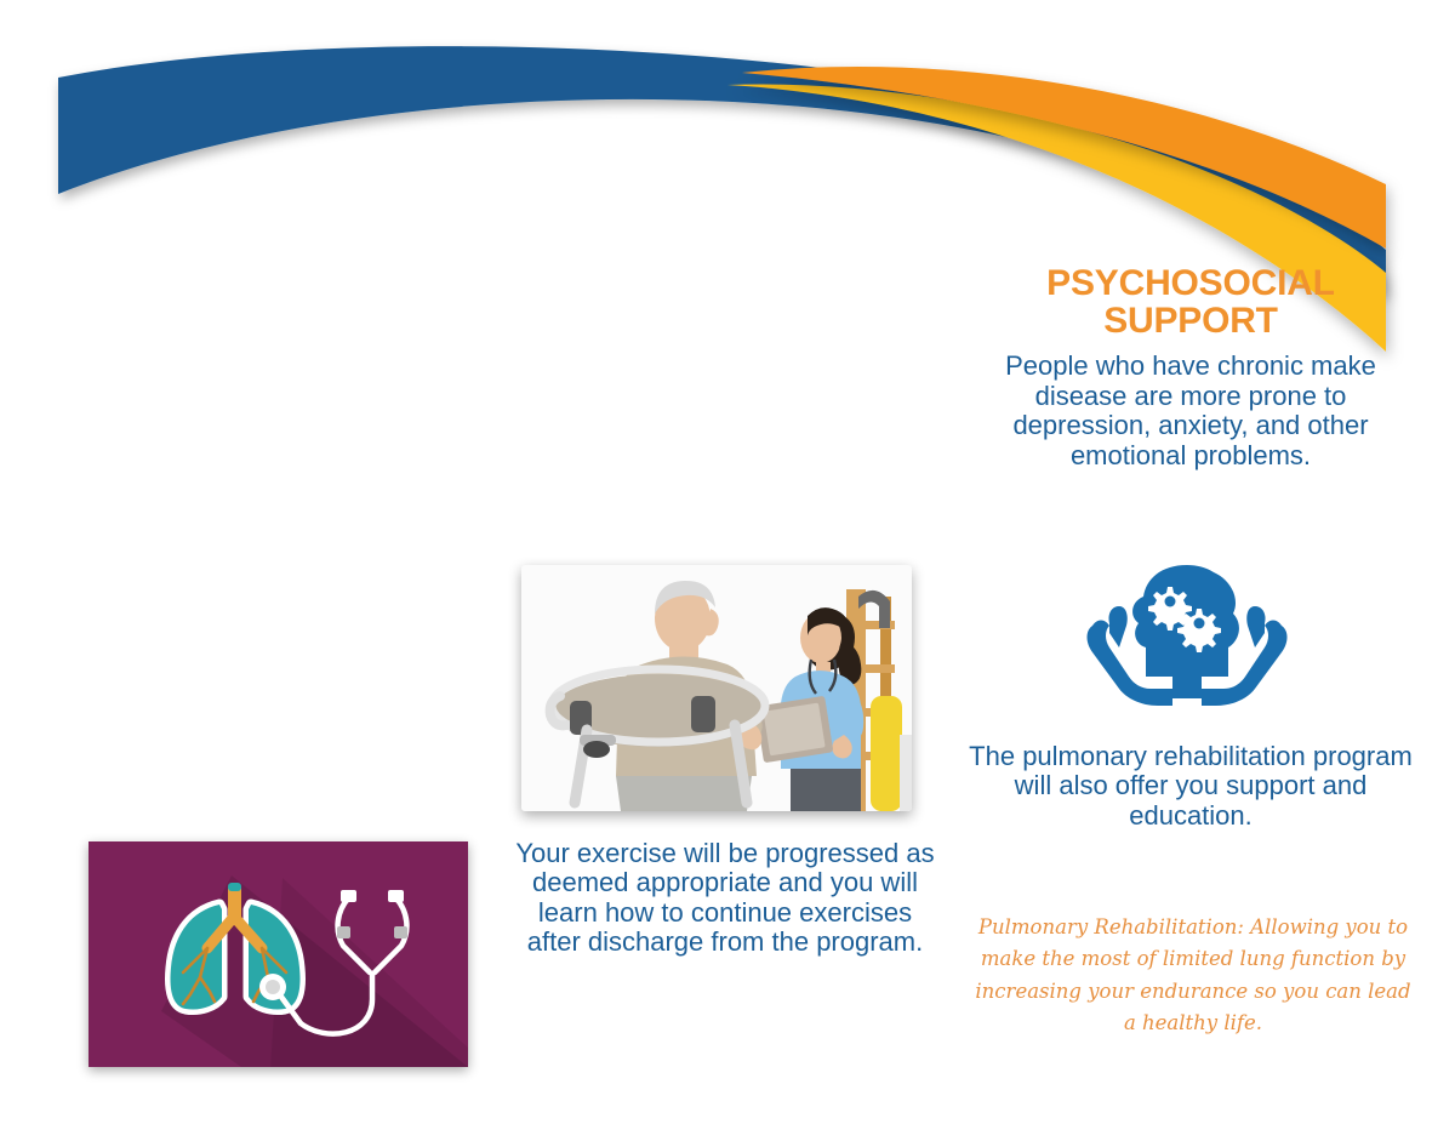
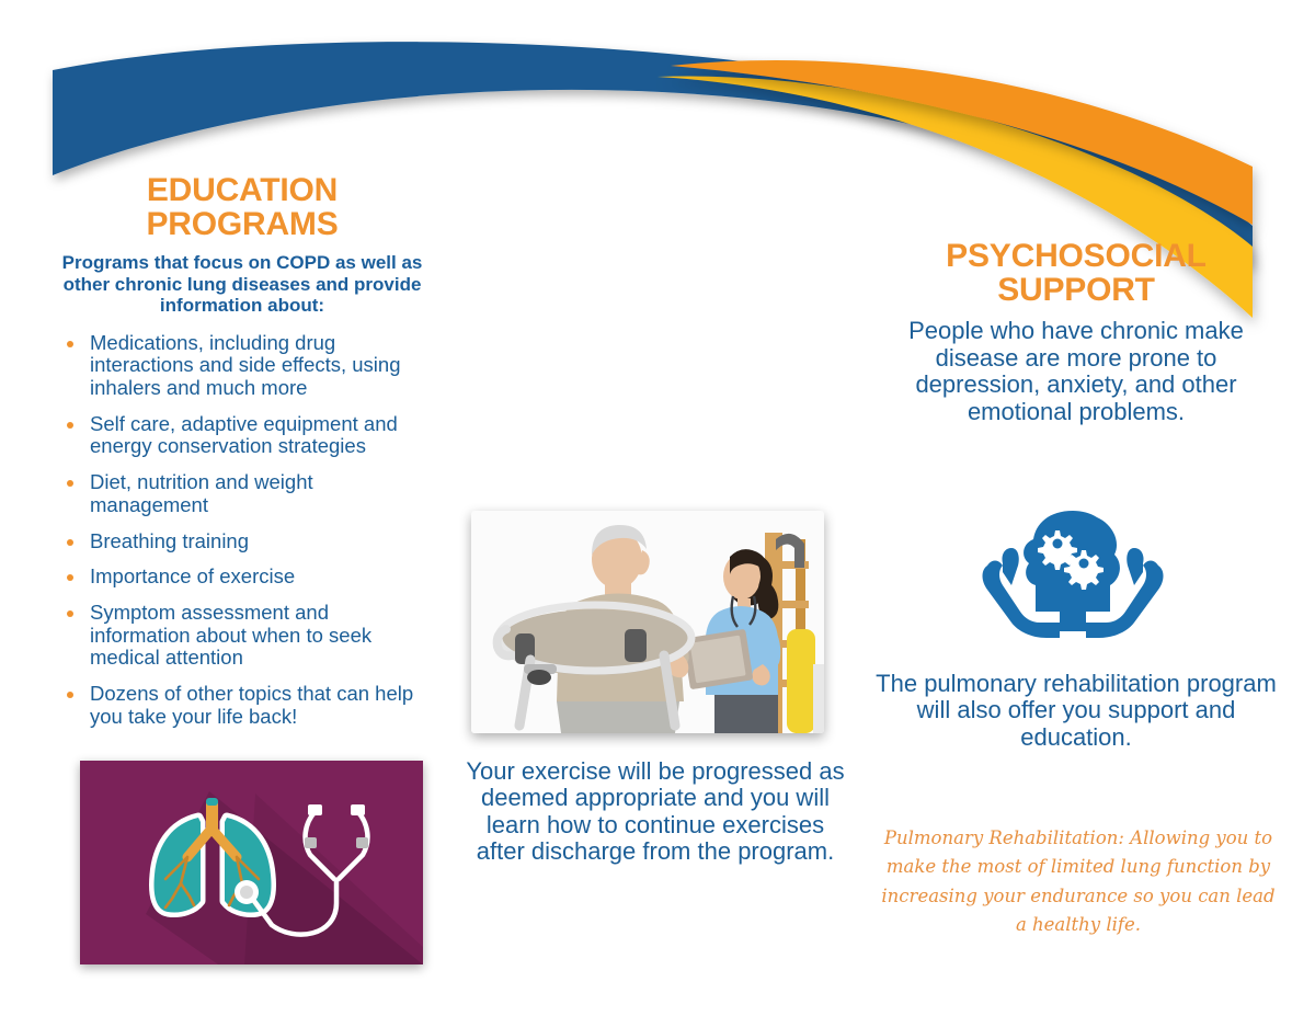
+ EDUCATION
+ PROGRAMS
+ Programs that focus on COPD as well as other chronic lung diseases and provide information about:
+ Medications, including drug interactions and side effects, using inhalers and much more
+ Self care, adaptive equipment and energy conservation strategies
+ Diet, nutrition and weight management
+ Breathing training
+ Importance of exercise
+ Symptom assessment and information about when to seek medical attention
+ Dozens of other topics that can help you take your life back!
  Your exercise will be progressed as deemed appropriate and you will learn how to continue exercises after discharge from the program.
  PSYCHOSOCIAL
  SUPPORT
  People who have chronic make disease are more prone to depression, anxiety, and other emotional problems.
  The pulmonary rehabilitation program will also offer you support and education.
  Pulmonary Rehabilitation: Allowing you to make the most of limited lung function by increasing your endurance so you can lead a healthy life.
